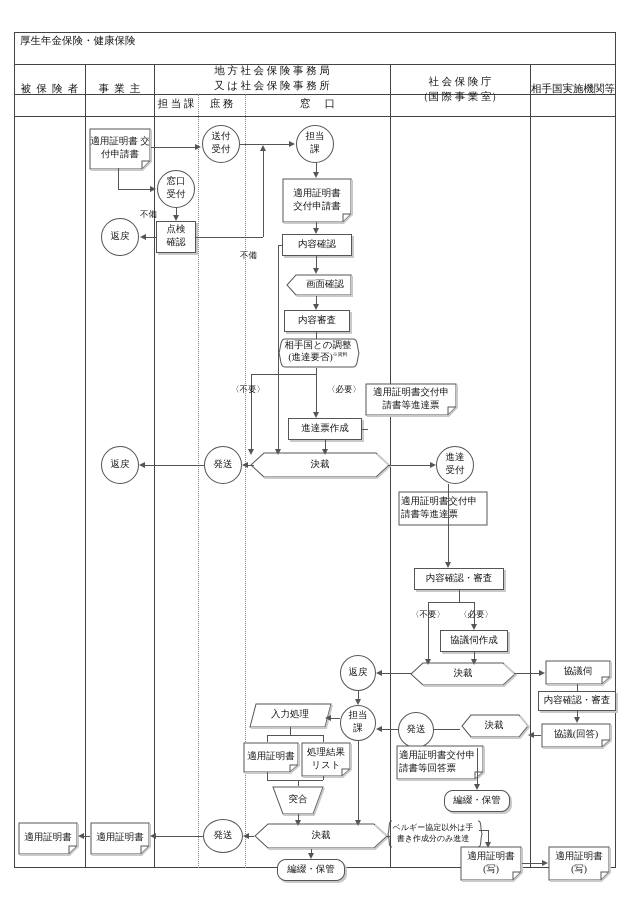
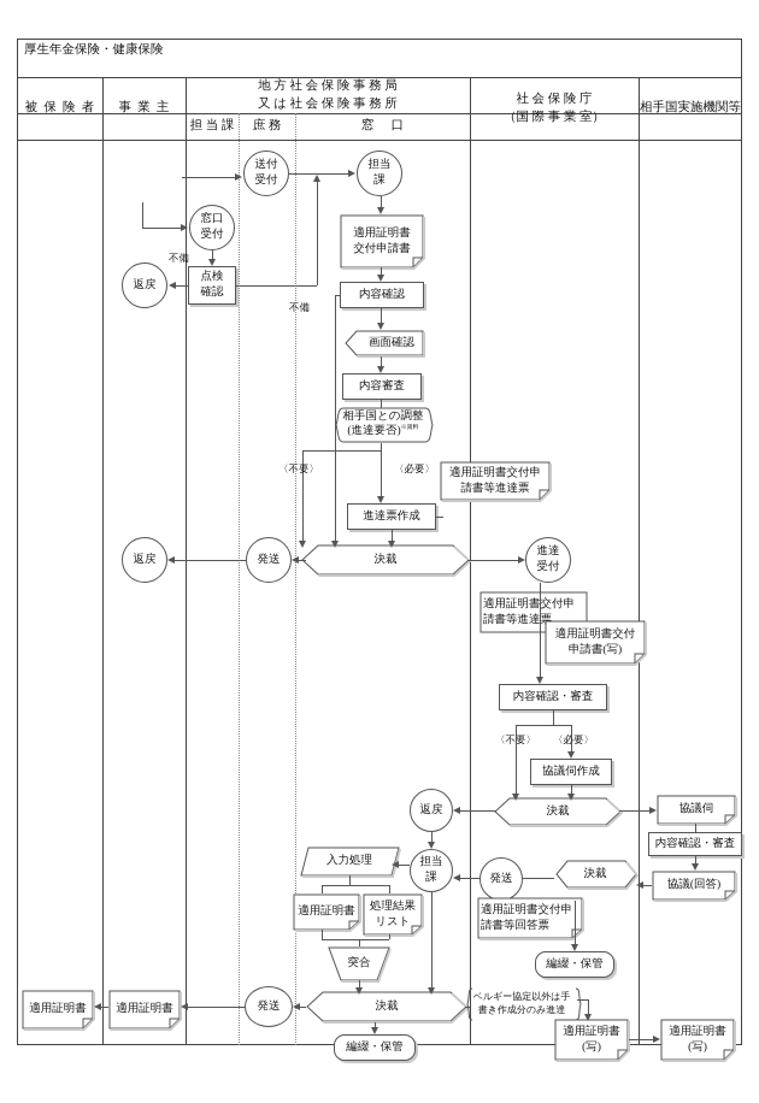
  厚生年金保険・健康保険
  被 保 険 者
  事 業 主
  地 方 社 会 保 険 事 務 局
  又 は 社 会 保 険 事 務 所
  担 当 課
  庶 務
  窓 口
  社 会 保 険 庁
  （国 際 事 業 室）
  相手国実施機関等
- 適用証明書 交付申請書
  窓口
  受付
  点検
  確認
  返戻
  送付
  受付
  担当
  課
  適用証明書
  交付申請書
  内容確認
  画面確認
  内容審査
  相手国との調整
  進達票作成
  適用証明書交付申
  請書等進達票
  決裁
  発送
  返戻
  進達
  受付
  適用証明書交付申
  請書等進達票
+ 適用証明書交付
+ 申請書(写)
  内容確認・審査
  協議伺作成
  決裁
  協議伺
  内容確認・審査
  協議(回答)
  決裁
  発送
  適用証明書交付申
  請書等回答票
  編綴・保管
  返戻
  担当
  課
  入力処理
  適用証明書
  処理結果
  リスト
  突合
  決裁
  発送
  編綴・保管
  適用証明書
  適用証明書
  適用証明書
  (写)
  適用証明書
  (写)
  ベルギー協定以外は手
  書き作成分のみ進達
  不備
  〈不要〉
  〈必要〉
  〈不要〉
  〈必要〉
  不備
